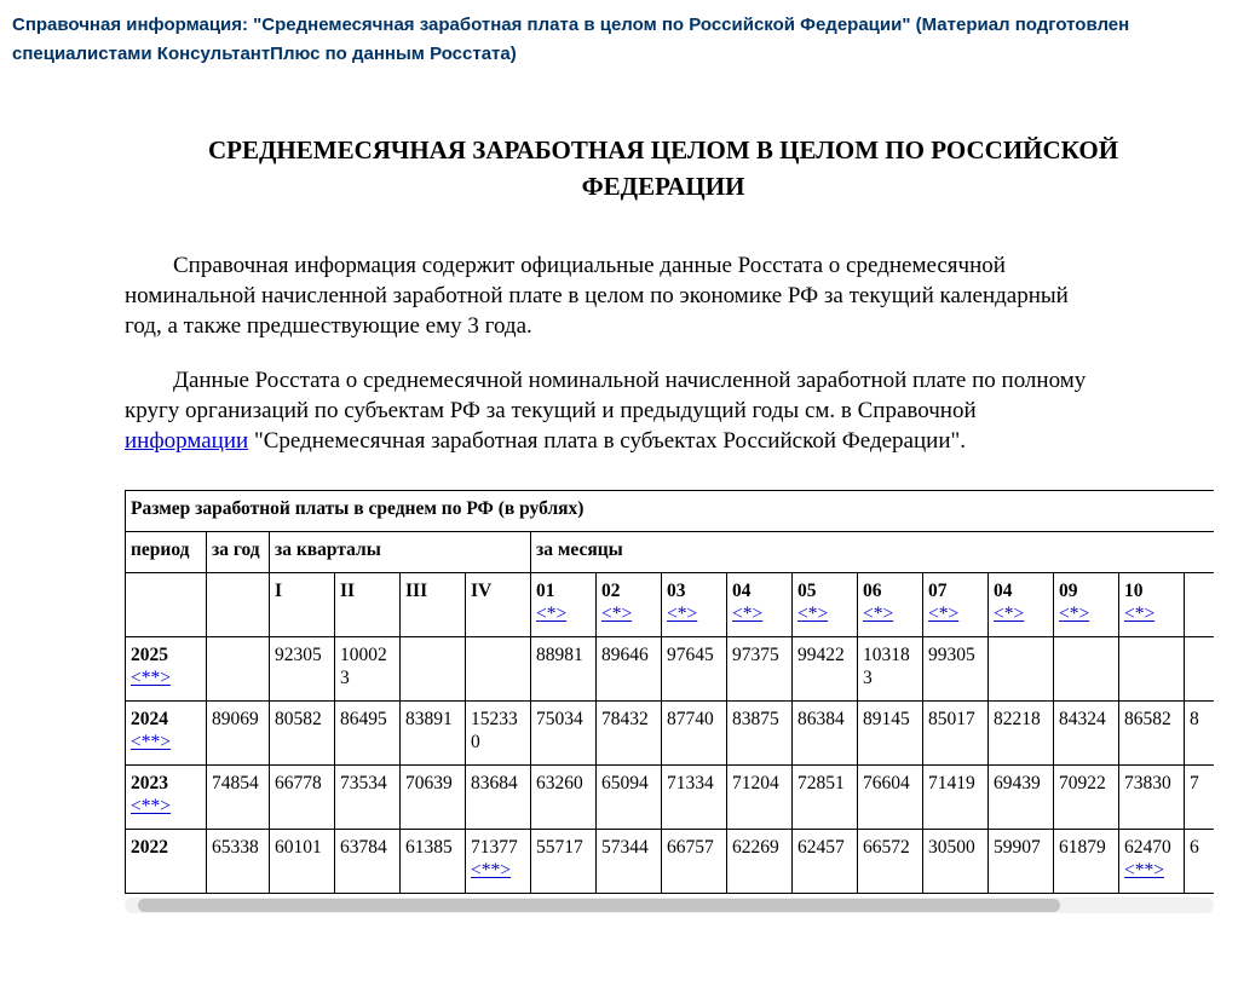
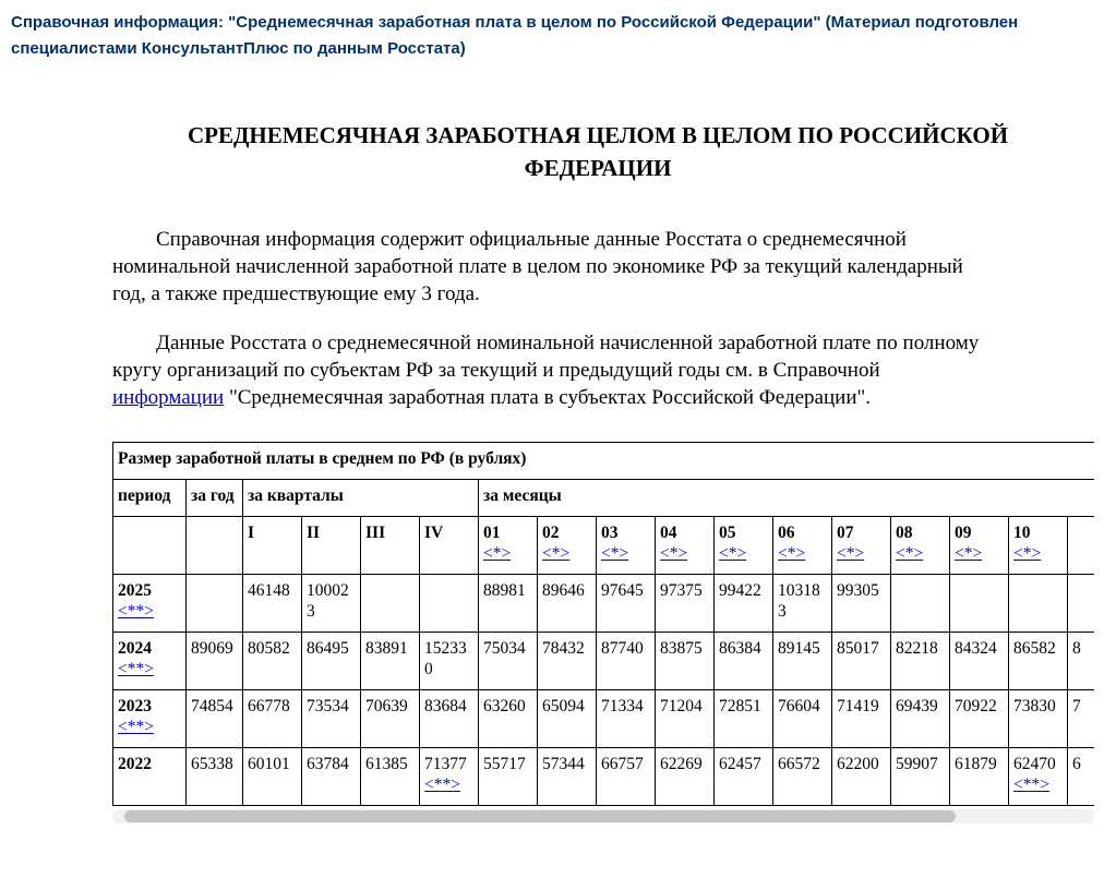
  Справочная информация: "Среднемесячная заработная плата в целом по Российской Федерации" (Материал подготовлен специалистами КонсультантПлюс по данным Росстата)
  СРЕДНЕМЕСЯЧНАЯ ЗАРАБОТНАЯ ЦЕЛОМ В ЦЕЛОМ ПО РОССИЙСКОЙ ФЕДЕРАЦИИ
  Справочная информация содержит официальные данные Росстата о среднемесячной номинальной начисленной заработной плате в целом по экономике РФ за текущий календарный год, а также предшествующие ему 3 года.
  Данные Росстата о среднемесячной номинальной начисленной заработной плате по полному кругу организаций по субъектам РФ за текущий и предыдущий годы см. в Справочной информации "Среднемесячная заработная плата в субъектах Российской Федерации".
  Размер заработной платы в среднем по РФ (в рублях)
  период	за год	за кварталы	за месяцы
- 		I	II	III	IV	01<*>	02<*>	03<*>	04<*>	05<*>	06<*>	07<*>	04<*>	09<*>	10<*>
+ 		I	II	III	IV	01<*>	02<*>	03<*>	04<*>	05<*>	06<*>	07<*>	08<*>	09<*>	10<*>
- 2025<**>		92305	100023			88981	89646	97645	97375	99422	103183	99305
+ 2025<**>		46148	100023			88981	89646	97645	97375	99422	103183	99305
  2024<**>	89069	80582	86495	83891	152330	75034	78432	87740	83875	86384	89145	85017	82218	84324	86582	8
  2023<**>	74854	66778	73534	70639	83684	63260	65094	71334	71204	72851	76604	71419	69439	70922	73830	7
- 2022	65338	60101	63784	61385	71377<**>	55717	57344	66757	62269	62457	66572	30500	59907	61879	62470<**>	6
+ 2022	65338	60101	63784	61385	71377<**>	55717	57344	66757	62269	62457	66572	62200	59907	61879	62470<**>	6
